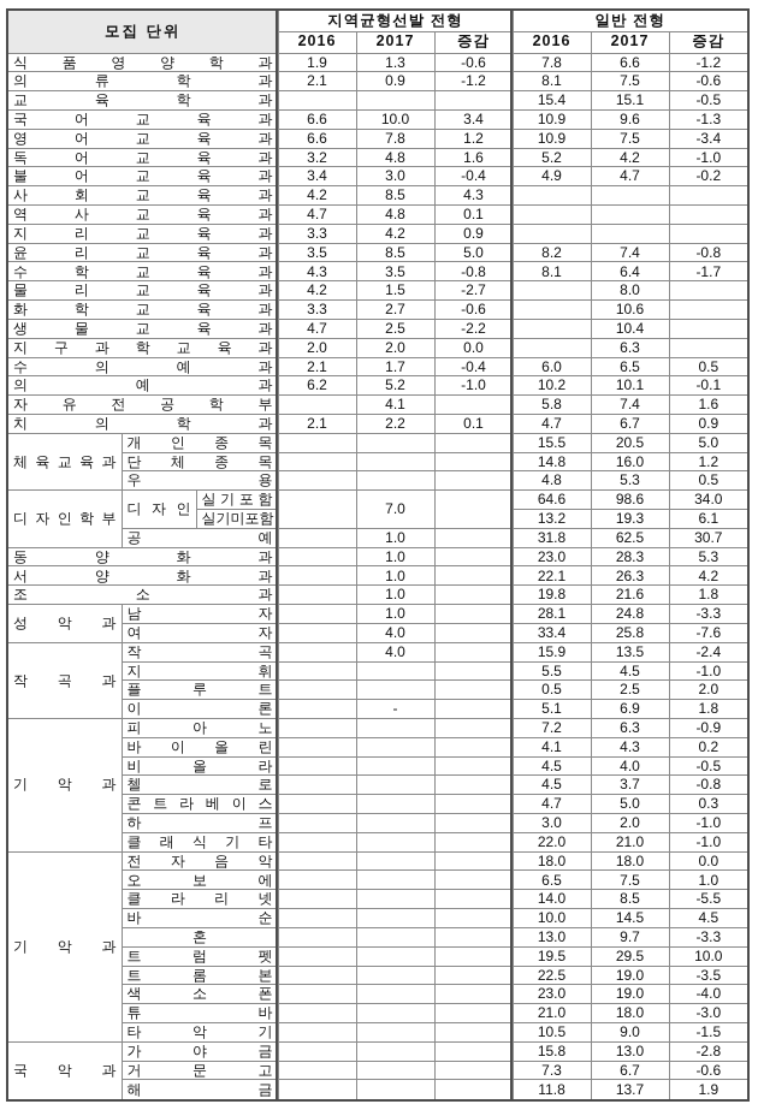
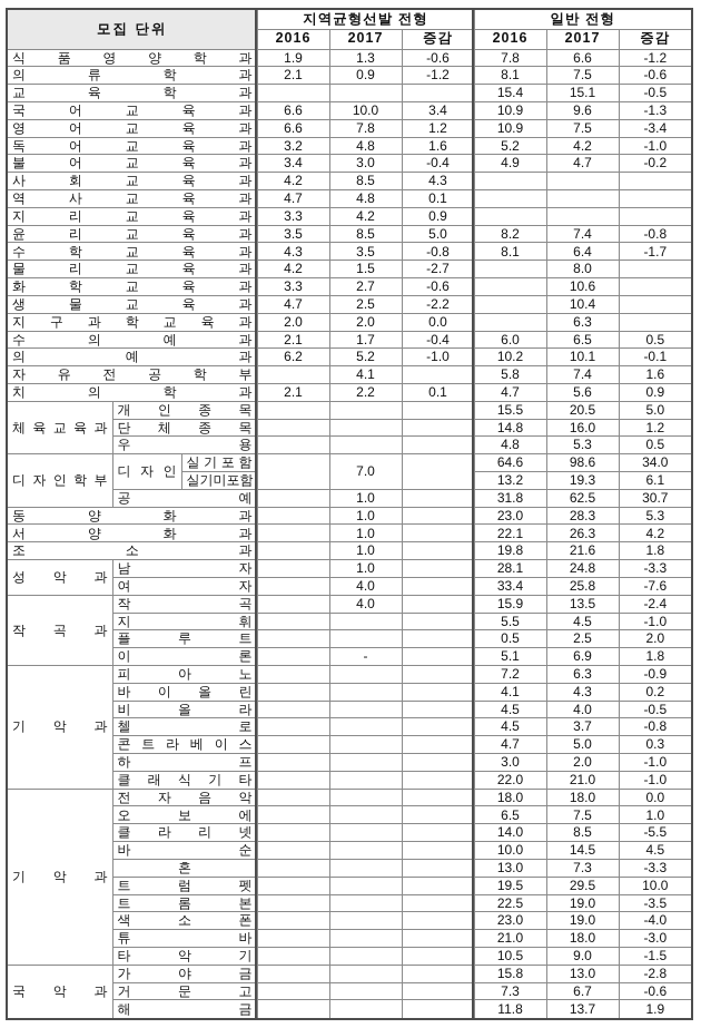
  모집 단위	지역균형선발 전형	일반 전형
  2016	2017	증감	2016	2017	증감
  식 품 영 양 학 과	1.9	1.3	-0.6	7.8	6.6	-1.2
  의 류 학 과	2.1	0.9	-1.2	8.1	7.5	-0.6
  교 육 학 과				15.4	15.1	-0.5
  국 어 교 육 과	6.6	10.0	3.4	10.9	9.6	-1.3
  영 어 교 육 과	6.6	7.8	1.2	10.9	7.5	-3.4
  독 어 교 육 과	3.2	4.8	1.6	5.2	4.2	-1.0
  불 어 교 육 과	3.4	3.0	-0.4	4.9	4.7	-0.2
  사 회 교 육 과	4.2	8.5	4.3
  역 사 교 육 과	4.7	4.8	0.1
  지 리 교 육 과	3.3	4.2	0.9
  윤 리 교 육 과	3.5	8.5	5.0	8.2	7.4	-0.8
  수 학 교 육 과	4.3	3.5	-0.8	8.1	6.4	-1.7
  물 리 교 육 과	4.2	1.5	-2.7		8.0
  화 학 교 육 과	3.3	2.7	-0.6		10.6
  생 물 교 육 과	4.7	2.5	-2.2		10.4
  지 구 과 학 교 육 과	2.0	2.0	0.0		6.3
  수 의 예 과	2.1	1.7	-0.4	6.0	6.5	0.5
  의 예 과	6.2	5.2	-1.0	10.2	10.1	-0.1
  자 유 전 공 학 부		4.1		5.8	7.4	1.6
- 치 의 학 과	2.1	2.2	0.1	4.7	6.7	0.9
+ 치 의 학 과	2.1	2.2	0.1	4.7	5.6	0.9
  체 육 교 육 과	개 인 종 목				15.5	20.5	5.0
  단 체 종 목				14.8	16.0	1.2
  우 용				4.8	5.3	0.5
  디 자 인 학 부	디 자 인	실 기 포 함		7.0		64.6	98.6	34.0
  실기미포함	13.2	19.3	6.1
  공 예		1.0		31.8	62.5	30.7
  동 양 화 과		1.0		23.0	28.3	5.3
  서 양 화 과		1.0		22.1	26.3	4.2
  조 소 과		1.0		19.8	21.6	1.8
  성 악 과	남 자		1.0		28.1	24.8	-3.3
  여 자		4.0		33.4	25.8	-7.6
  작 곡 과	작 곡		4.0		15.9	13.5	-2.4
  지 휘				5.5	4.5	-1.0
  플 루 트				0.5	2.5	2.0
  이 론		-		5.1	6.9	1.8
  기 악 과	피 아 노				7.2	6.3	-0.9
  바 이 올 린				4.1	4.3	0.2
  비 올 라				4.5	4.0	-0.5
  첼 로				4.5	3.7	-0.8
  콘 트 라 베 이 스				4.7	5.0	0.3
  하 프				3.0	2.0	-1.0
  클 래 식 기 타				22.0	21.0	-1.0
  기 악 과	전 자 음 악				18.0	18.0	0.0
  오 보 에				6.5	7.5	1.0
  클 라 리 넷				14.0	8.5	-5.5
  바 순				10.0	14.5	4.5
- 혼				13.0	9.7	-3.3
+ 혼				13.0	7.3	-3.3
  트 럼 펫				19.5	29.5	10.0
  트 롬 본				22.5	19.0	-3.5
  색 소 폰				23.0	19.0	-4.0
  튜 바				21.0	18.0	-3.0
  타 악 기				10.5	9.0	-1.5
  국 악 과	가 야 금				15.8	13.0	-2.8
  거 문 고				7.3	6.7	-0.6
  해 금				11.8	13.7	1.9
